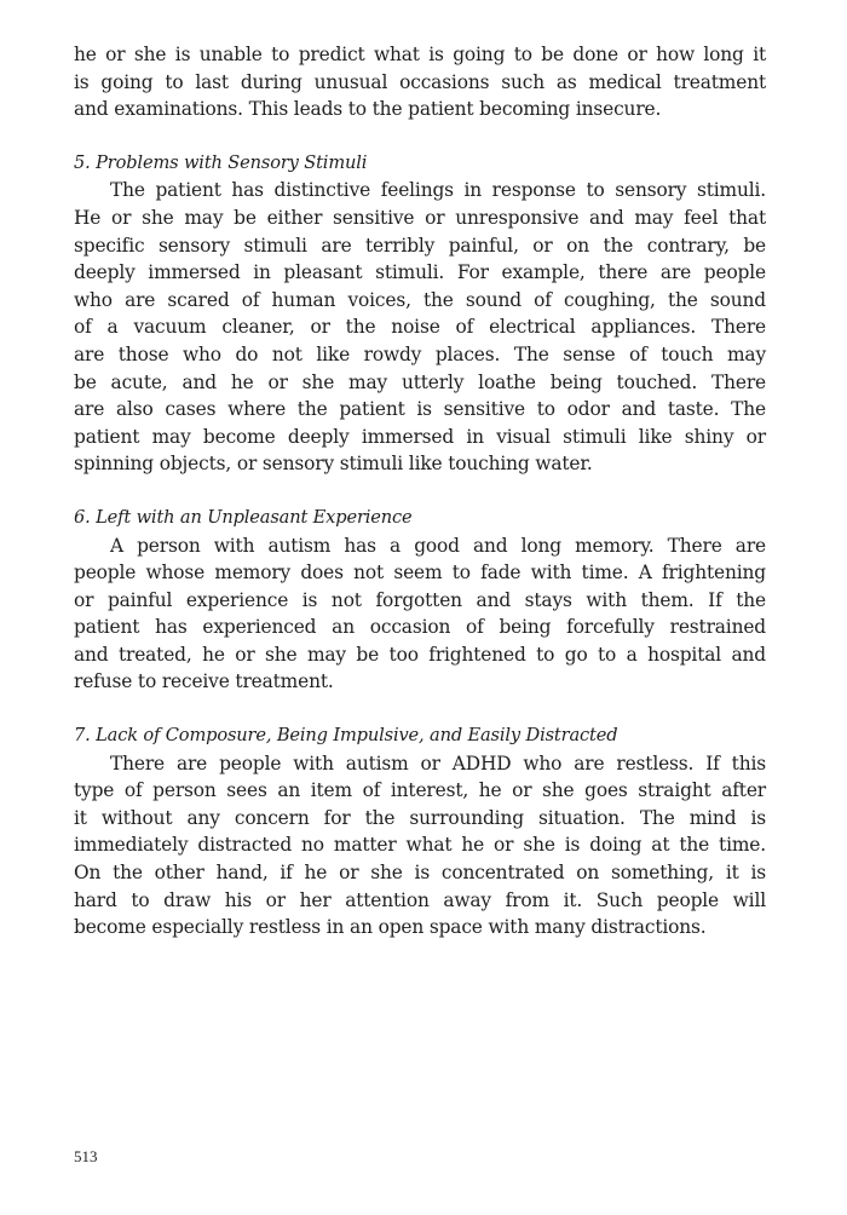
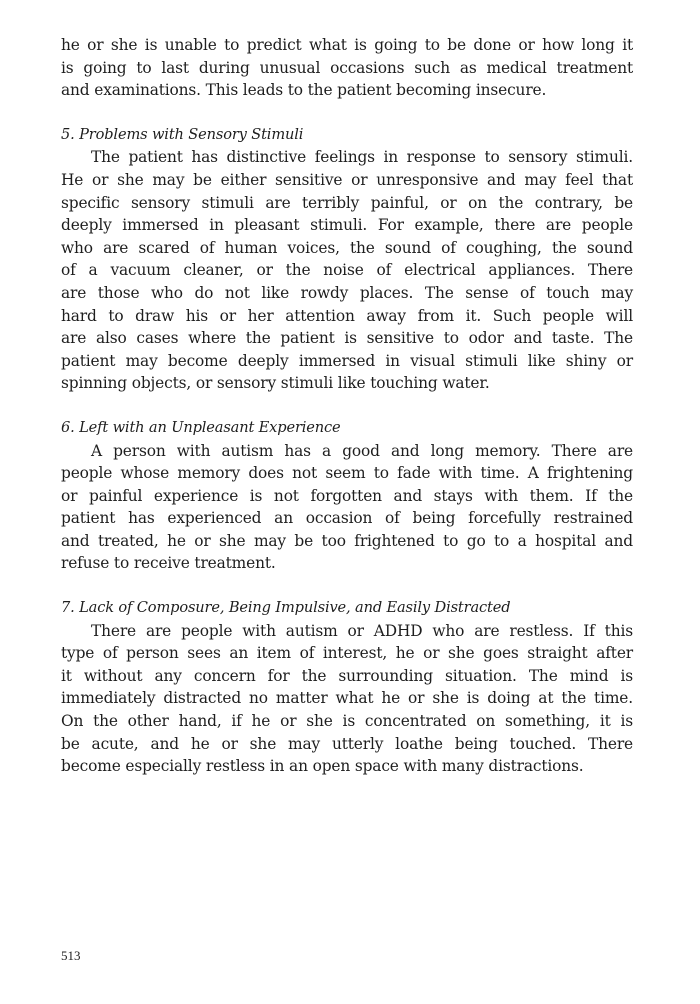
  he or she is unable to predict what is going to be done or how long it
  is going to last during unusual occasions such as medical treatment
  and examinations. This leads to the patient becoming insecure.
  5. Problems with Sensory Stimuli
  The patient has distinctive feelings in response to sensory stimuli.
  He or she may be either sensitive or unresponsive and may feel that
  specific sensory stimuli are terribly painful, or on the contrary, be
  deeply immersed in pleasant stimuli. For example, there are people
  who are scared of human voices, the sound of coughing, the sound
  of a vacuum cleaner, or the noise of electrical appliances. There
  are those who do not like rowdy places. The sense of touch may
- be acute, and he or she may utterly loathe being touched. There
+ hard to draw his or her attention away from it. Such people will
  are also cases where the patient is sensitive to odor and taste. The
  patient may become deeply immersed in visual stimuli like shiny or
  spinning objects, or sensory stimuli like touching water.
  6. Left with an Unpleasant Experience
  A person with autism has a good and long memory. There are
  people whose memory does not seem to fade with time. A frightening
  or painful experience is not forgotten and stays with them. If the
  patient has experienced an occasion of being forcefully restrained
  and treated, he or she may be too frightened to go to a hospital and
  refuse to receive treatment.
  7. Lack of Composure, Being Impulsive, and Easily Distracted
  There are people with autism or ADHD who are restless. If this
  type of person sees an item of interest, he or she goes straight after
  it without any concern for the surrounding situation. The mind is
  immediately distracted no matter what he or she is doing at the time.
  On the other hand, if he or she is concentrated on something, it is
- hard to draw his or her attention away from it. Such people will
+ be acute, and he or she may utterly loathe being touched. There
  become especially restless in an open space with many distractions.
  513
